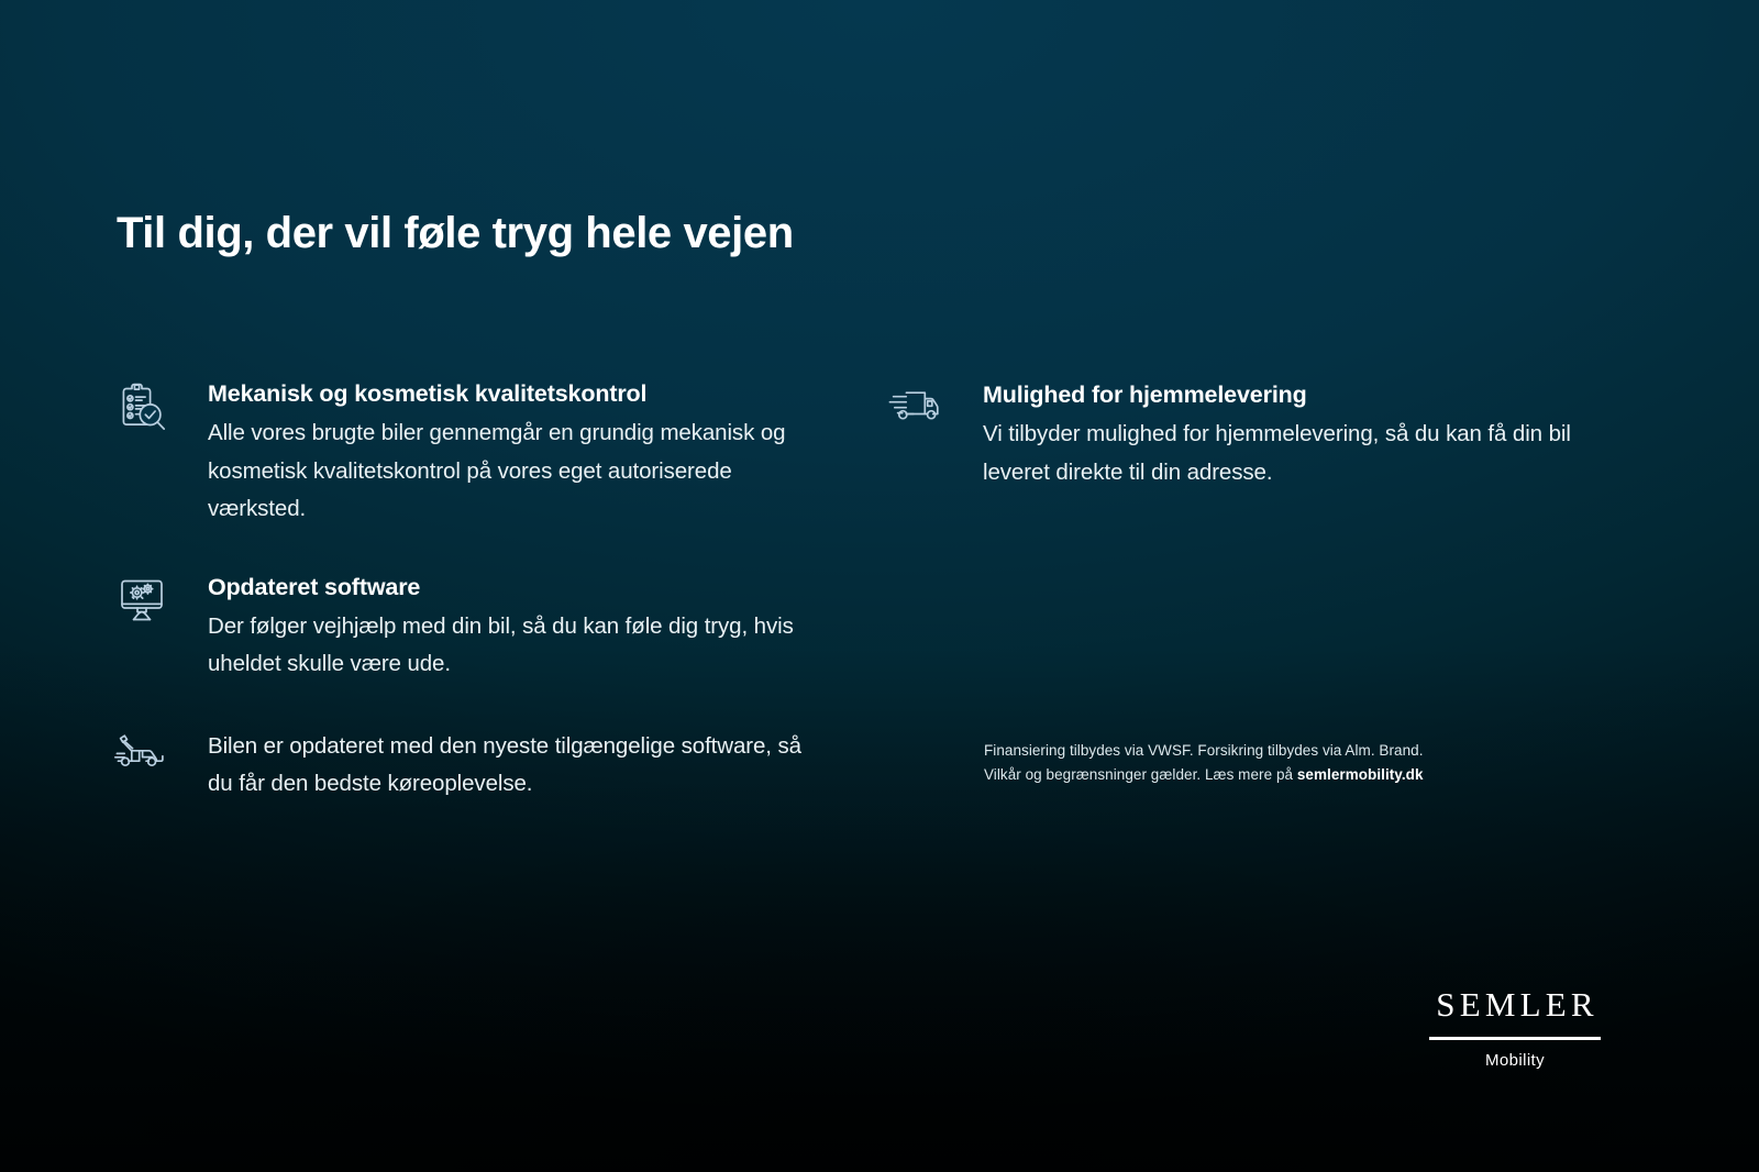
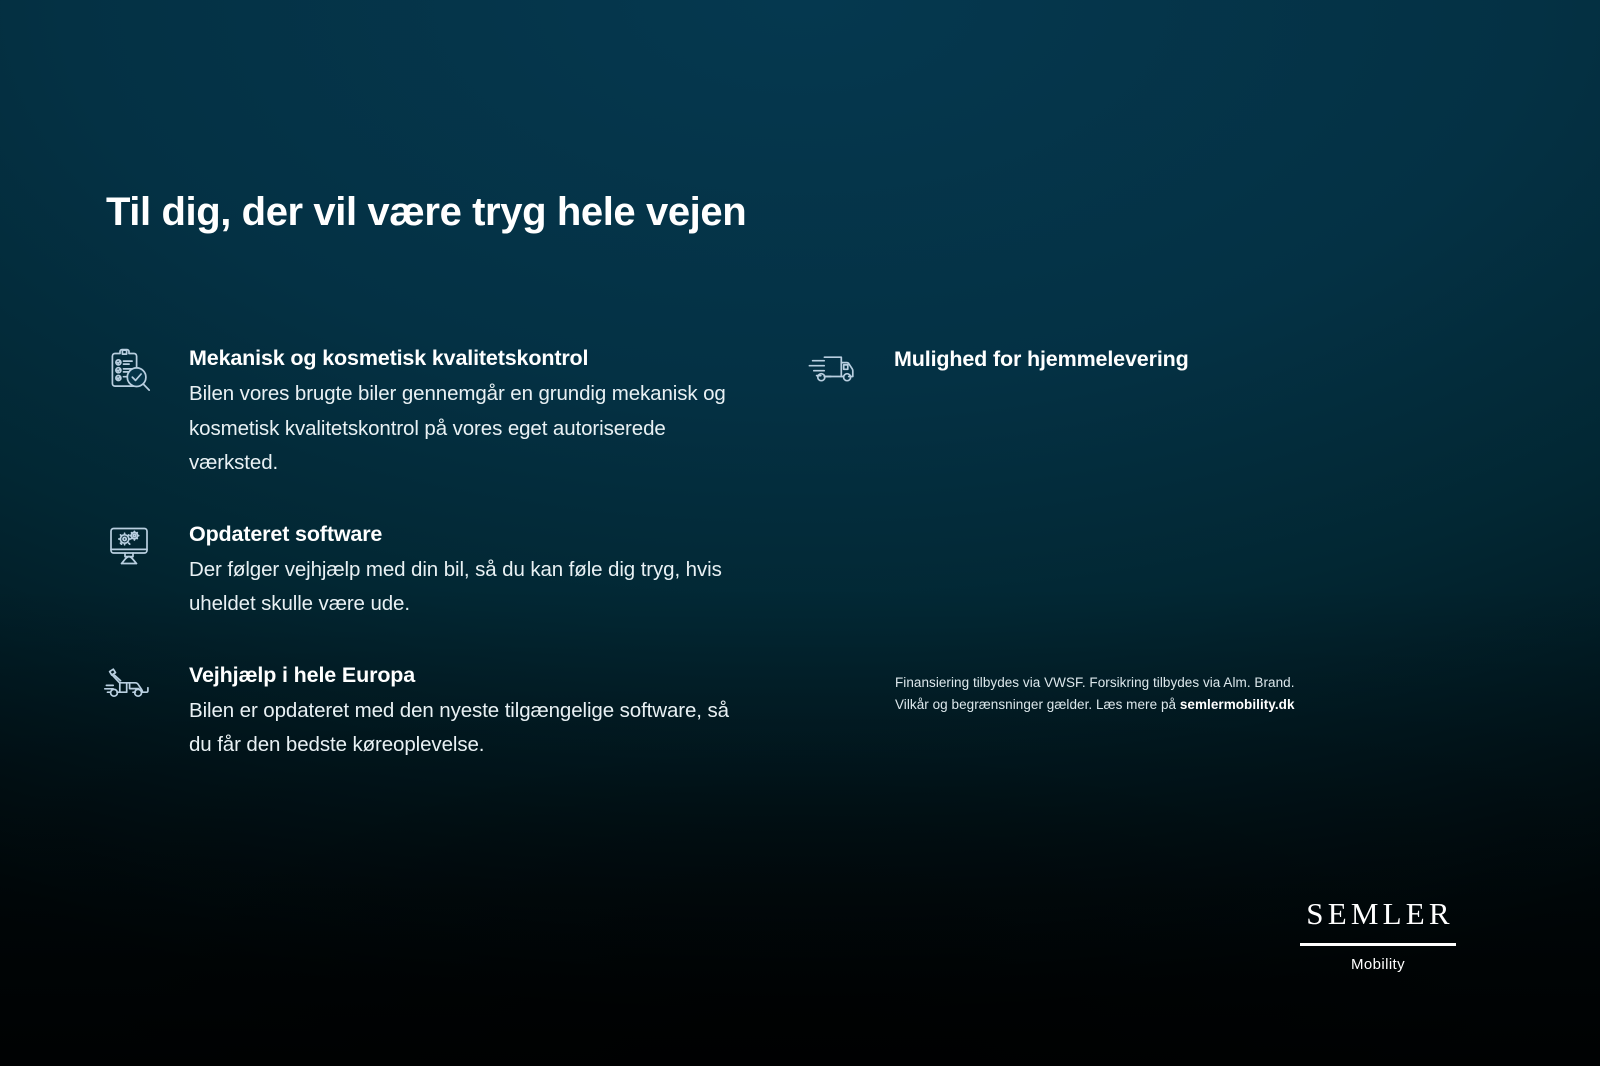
- Til dig, der vil føle tryg hele vejen
+ Til dig, der vil være tryg hele vejen
  Mekanisk og kosmetisk kvalitetskontrol
- Alle vores brugte biler gennemgår en grundig mekanisk og kosmetisk kvalitetskontrol på vores eget autoriserede værksted.
+ Bilen vores brugte biler gennemgår en grundig mekanisk og kosmetisk kvalitetskontrol på vores eget autoriserede værksted.
  Opdateret software
  Der følger vejhjælp med din bil, så du kan føle dig tryg, hvis uheldet skulle være ude.
+ Vejhjælp i hele Europa
  Bilen er opdateret med den nyeste tilgængelige software, så du får den bedste køreoplevelse.
  Mulighed for hjemmelevering
- Vi tilbyder mulighed for hjemmelevering, så du kan få din bil leveret direkte til din adresse.
  Finansiering tilbydes via VWSF. Forsikring tilbydes via Alm. Brand.
  Vilkår og begrænsninger gælder. Læs mere på semlermobility.dk
  SEMLER
  Mobility
